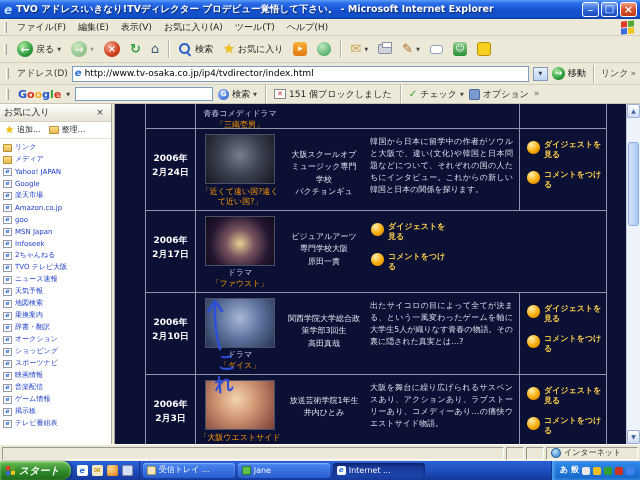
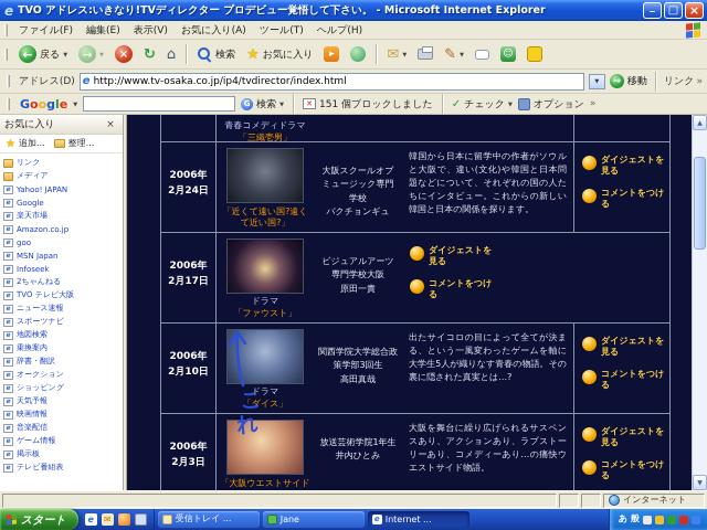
  e
  TVO アドレス:いきなり!TVディレクター プロデビュー覚悟して下さい。 - Microsoft Internet Explorer
  ファイル(F)
  編集(E)
  表示(V)
  お気に入り(A)
  ツール(T)
  ヘルプ(H)
  ←
  戻る
  →
  ×
  ↻
  ⌂
  検索
  ★
  お気に入り
  ▸
  ✉
  ✎
  ☺
  アドレス(D)
  e
  http://www.tv-osaka.co.jp/ip4/tvdirector/index.html
  →
  移動
  リンク
  G
  o
  o
  g
  l
  e
  G
  検索
  151 個ブロックしました
  ✓
  チェック
  オプション
  お気に入り
  追加...
  整理...
  リンク
  メディア
  Yahoo! JAPAN
  Google
  楽天市場
  Amazon.co.jp
  goo
  MSN Japan
  Infoseek
  2ちゃんねる
  TVO テレビ大阪
  ニュース速報
- 天気予報
+ スポーツナビ
  地図検索
  乗換案内
  辞書・翻訳
  オークション
  ショッピング
- スポーツナビ
+ 天気予報
  映画情報
  音楽配信
  ゲーム情報
  掲示板
  テレビ番組表
  青春コメディドラマ
  「三織壱男」
  2006年
  2月24日
  「近くて遠い国?遠くて近い国?」
  大阪スクールオブミュージック専門学校
  パクチョンギュ
  韓国から日本に留学中の作者がソウルと大阪で、違い(文化)や韓国と日本問題などについて、それぞれの国の人たちにインタビュー。これからの新しい韓国と日本の関係を探ります。
  ダイジェストを見る
  コメントをつける
  2006年
  2月17日
  ドラマ
  「ファウスト」
  ビジュアルアーツ専門学校大阪
  原田一貴
  ダイジェストを見る
  コメントをつける
  2006年
  2月10日
  ドラマ
  「ダイス」
  関西学院大学総合政策学部3回生
  高田真哉
  出たサイコロの目によって全てが決まる、という一風変わったゲームを軸に大学生5人が織りなす青春の物語。その裏に隠された真実とは…?
  ダイジェストを見る
  コメントをつける
  2006年
  2月3日
  放送芸術学院1年生
  井内ひとみ
  大阪を舞台に繰り広げられるサスペンスあり、アクションあり、ラブストーリーあり、コメディーあり…の痛快ウエストサイド物語。
  ダイジェストを見る
  コメントをつける
  インターネット
  スタート
  e
  ✉
  受信トレイ ...
  Jane
  Internet ...
  あ
  般
